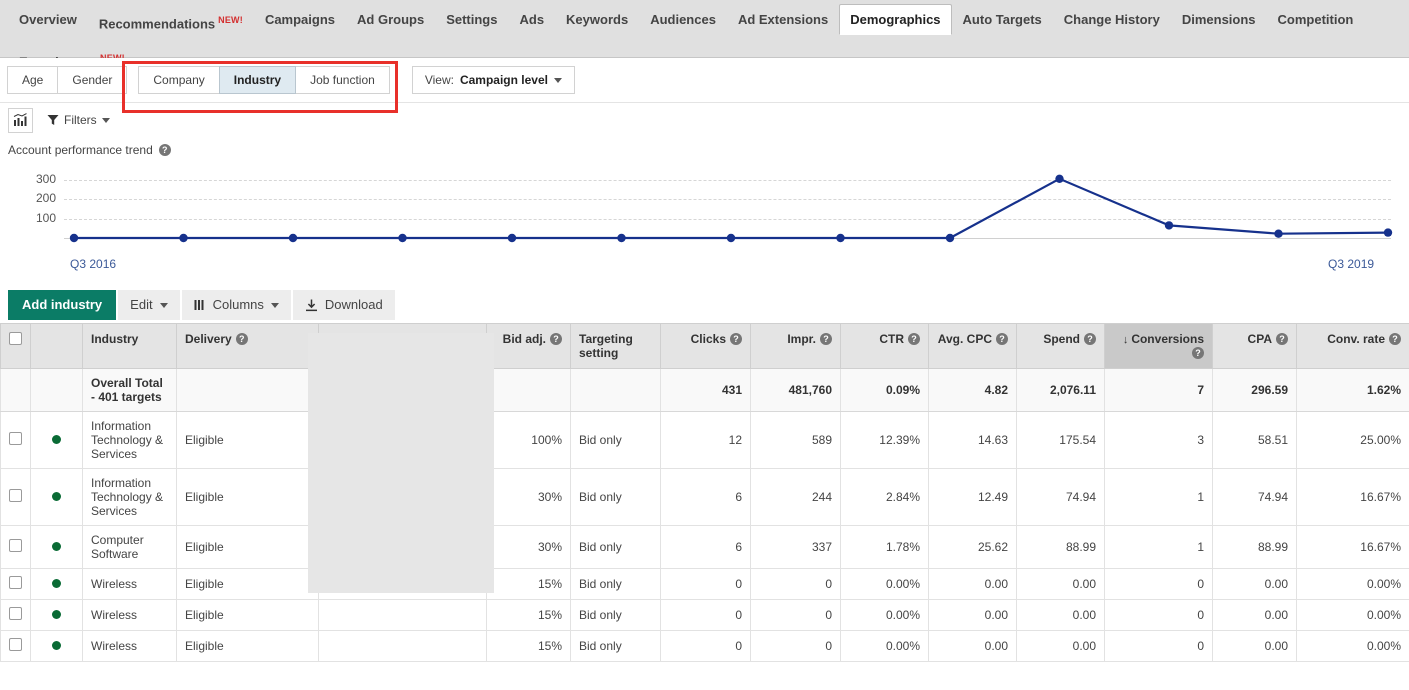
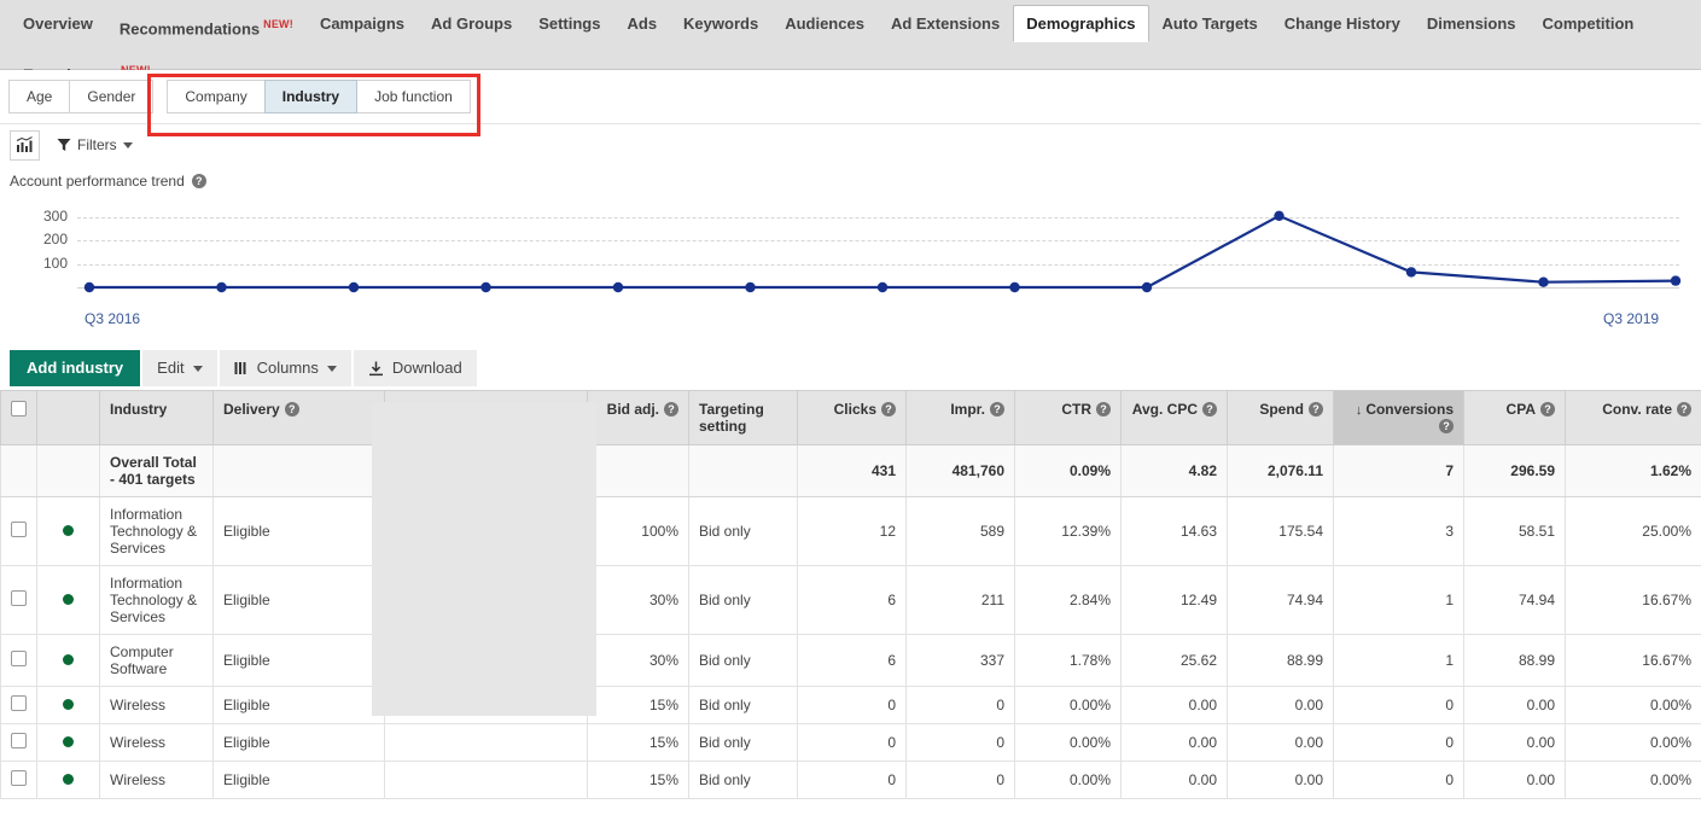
  Overview
  Recommendations NEW!
  Campaigns
  Ad Groups
  Settings
  Ads
  Keywords
  Audiences
  Ad Extensions
  Demographics
  Auto Targets
  Change History
  Dimensions
  Competition
  Age
  Gender
  Company
  Industry
  Job function
- View:
- Campaign level
  Filters
  Account performance trend
  ?
  100
  200
  300
  Q3 2016
  Q3 2019
  Add industry
  Edit
  Columns
  Download
  		Industry	Delivery ?		Bid adj. ?	Targeting setting	Clicks ?	Impr. ?	CTR ?	Avg. CPC ?	Spend ?	↓ Conversions?	CPA ?	Conv. rate ?
  		Overall Total - 401 targets					431	481,760	0.09%	4.82	2,076.11	7	296.59	1.62%
  		Information Technology & Services	Eligible		100%	Bid only	12	589	12.39%	14.63	175.54	3	58.51	25.00%
- 		Information Technology & Services	Eligible		30%	Bid only	6	244	2.84%	12.49	74.94	1	74.94	16.67%
+ 		Information Technology & Services	Eligible		30%	Bid only	6	211	2.84%	12.49	74.94	1	74.94	16.67%
  		Computer Software	Eligible		30%	Bid only	6	337	1.78%	25.62	88.99	1	88.99	16.67%
  		Wireless	Eligible		15%	Bid only	0	0	0.00%	0.00	0.00	0	0.00	0.00%
  		Wireless	Eligible		15%	Bid only	0	0	0.00%	0.00	0.00	0	0.00	0.00%
  		Wireless	Eligible		15%	Bid only	0	0	0.00%	0.00	0.00	0	0.00	0.00%
